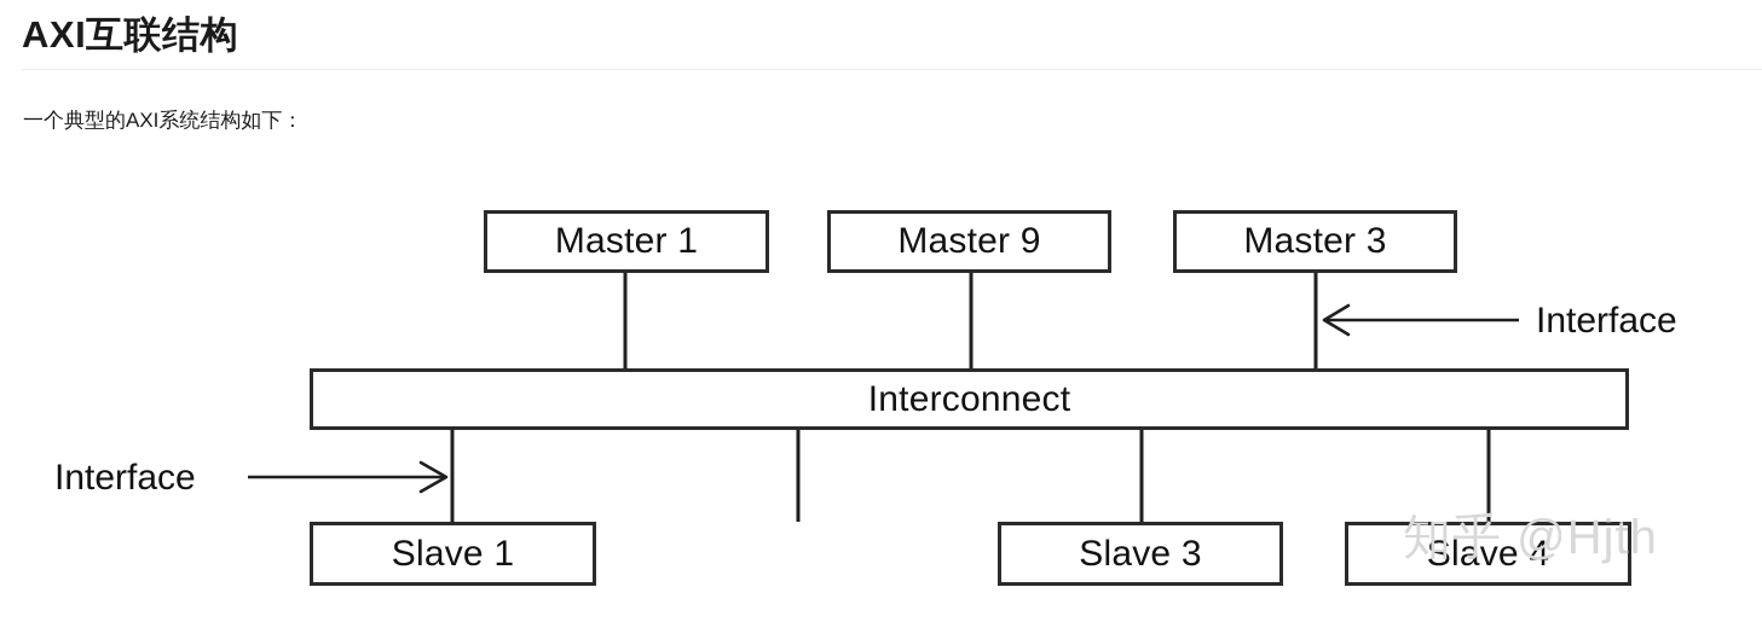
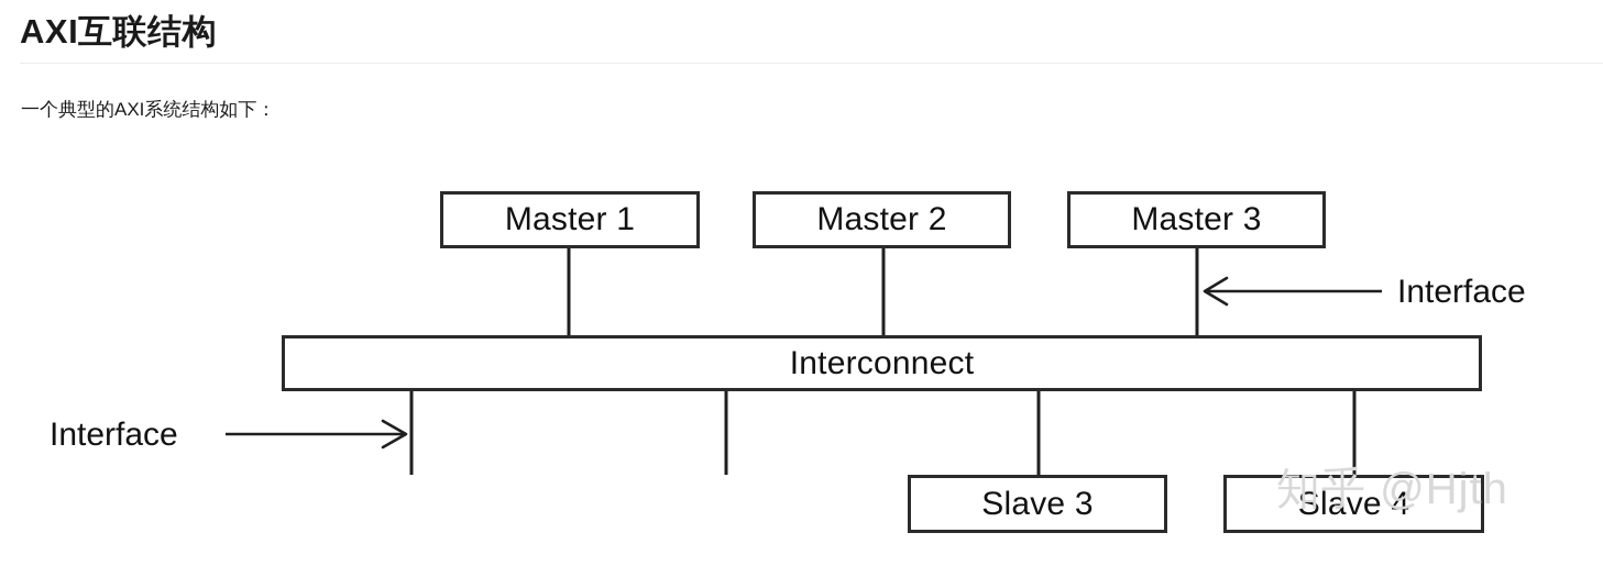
  AXI互联结构
  一个典型的AXI系统结构如下：
  Master 1
- Master 9
+ Master 2
  Master 3
  Interconnect
- Slave 1
  Slave 3
  Slave 4
  Interface
  Interface
  知乎 @Hjth
